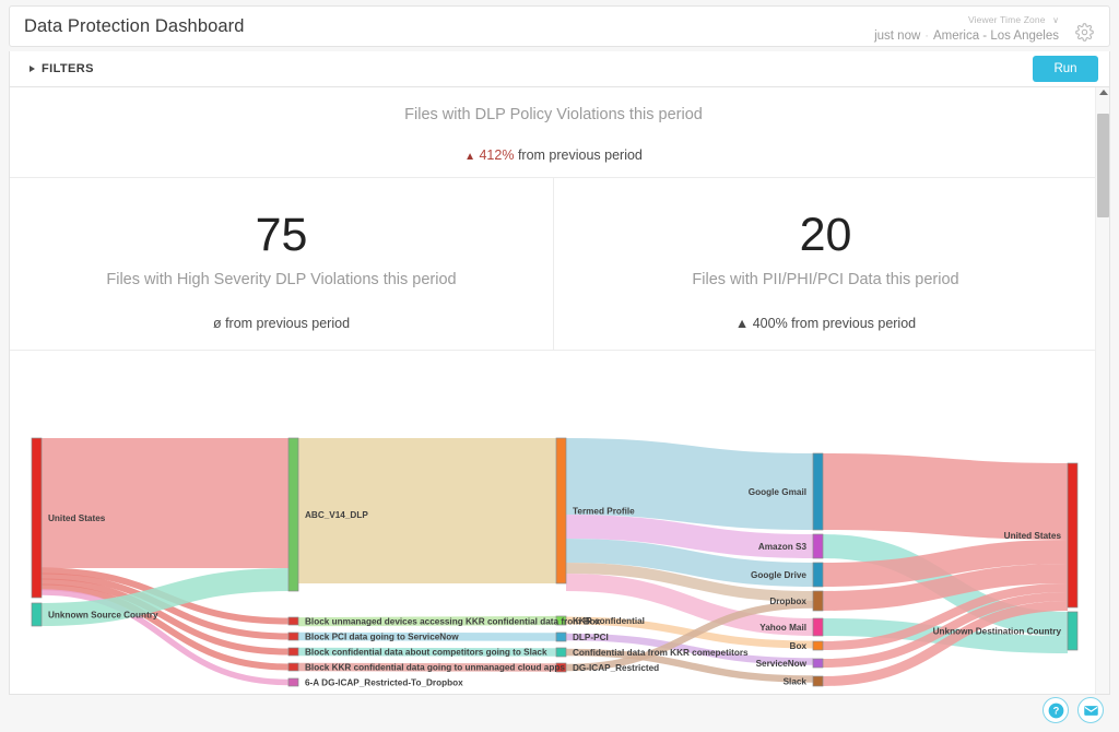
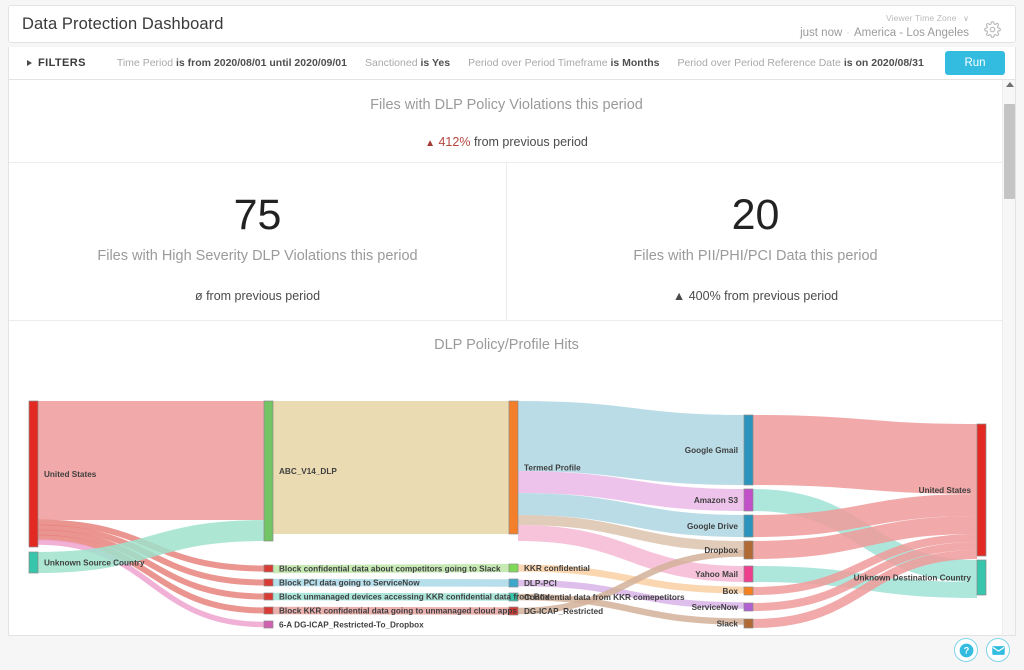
  Data Protection Dashboard
  Viewer Time Zone ∨
  just now
  America - Los Angeles
  FILTERS
+ Time Period is from 2020/08/01 until 2020/09/01
+ Sanctioned is Yes
+ Period over Period Timeframe is Months
+ Period over Period Reference Date is on 2020/08/31
  Run
  Files with DLP Policy Violations this period
  ▲ 412% from previous period
  75
  Files with High Severity DLP Violations this period
  ø from previous period
  20
  Files with PII/PHI/PCI Data this period
  ▲ 400% from previous period
+ DLP Policy/Profile Hits
  United States
  Unknown Source Country
  ABC_V14_DLP
- Block unmanaged devices accessing KKR confidential data from Box
+ Block confidential data about competitors going to Slack
  Block PCI data going to ServiceNow
- Block confidential data about competitors going to Slack
+ Block unmanaged devices accessing KKR confidential data from Box
  Block KKR confidential data going to unmanaged cloud apps
  6-A DG-ICAP_Restricted-To_Dropbox
  Termed Profile
  KKR confidential
  DLP-PCI
  Confidential data from KKR comepetitors
  DG-ICAP_Restricted
  Google Gmail
  Amazon S3
  Google Drive
  Dropbox
  Yahoo Mail
  Box
  ServiceNow
  Slack
  United States
  Unknown Destination Country
  ?
